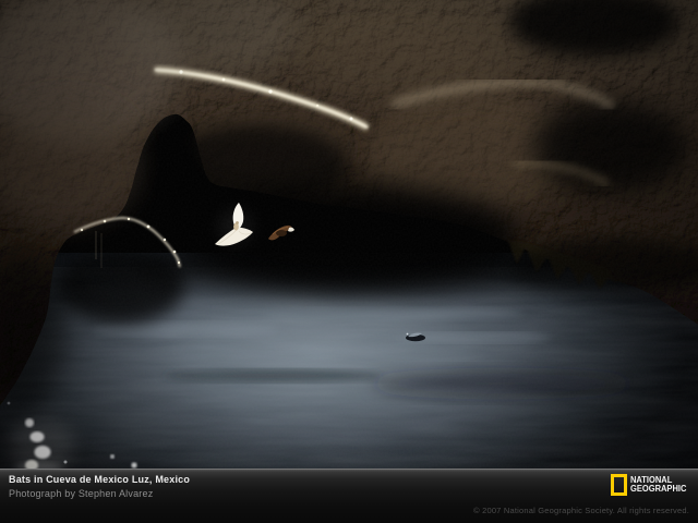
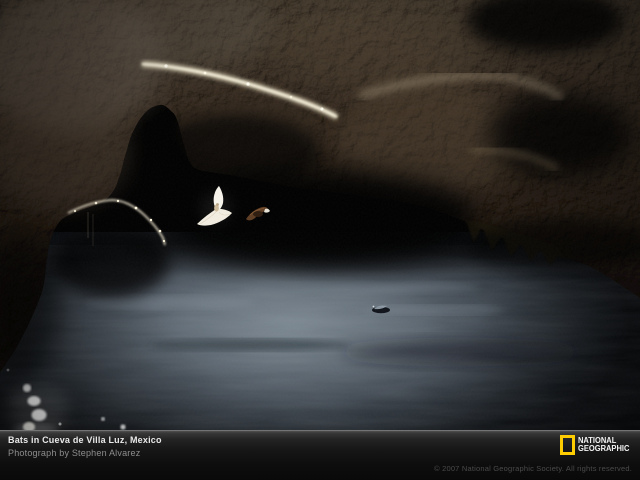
- Bats in Cueva de Mexico Luz, Mexico
+ Bats in Cueva de Villa Luz, Mexico
  Photograph by Stephen Alvarez
  NATIONAL
  GEOGRAPHIC
  © 2007 National Geographic Society. All rights reserved.
